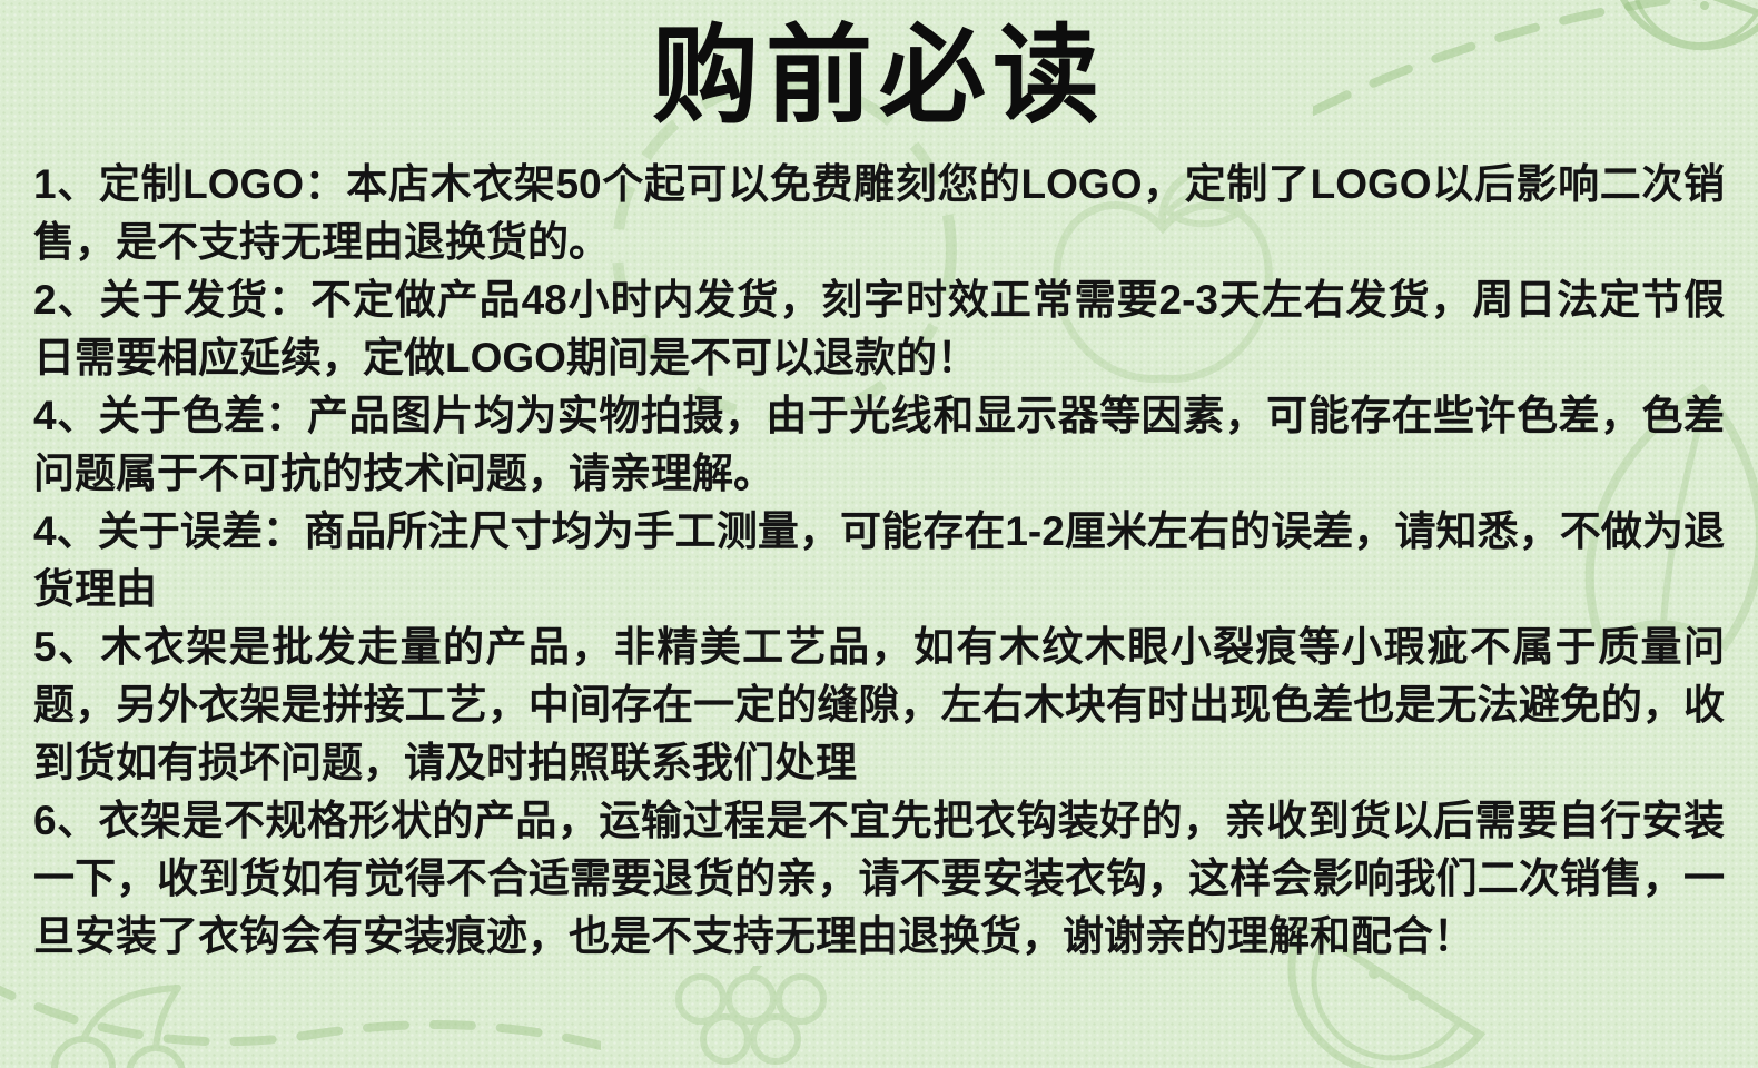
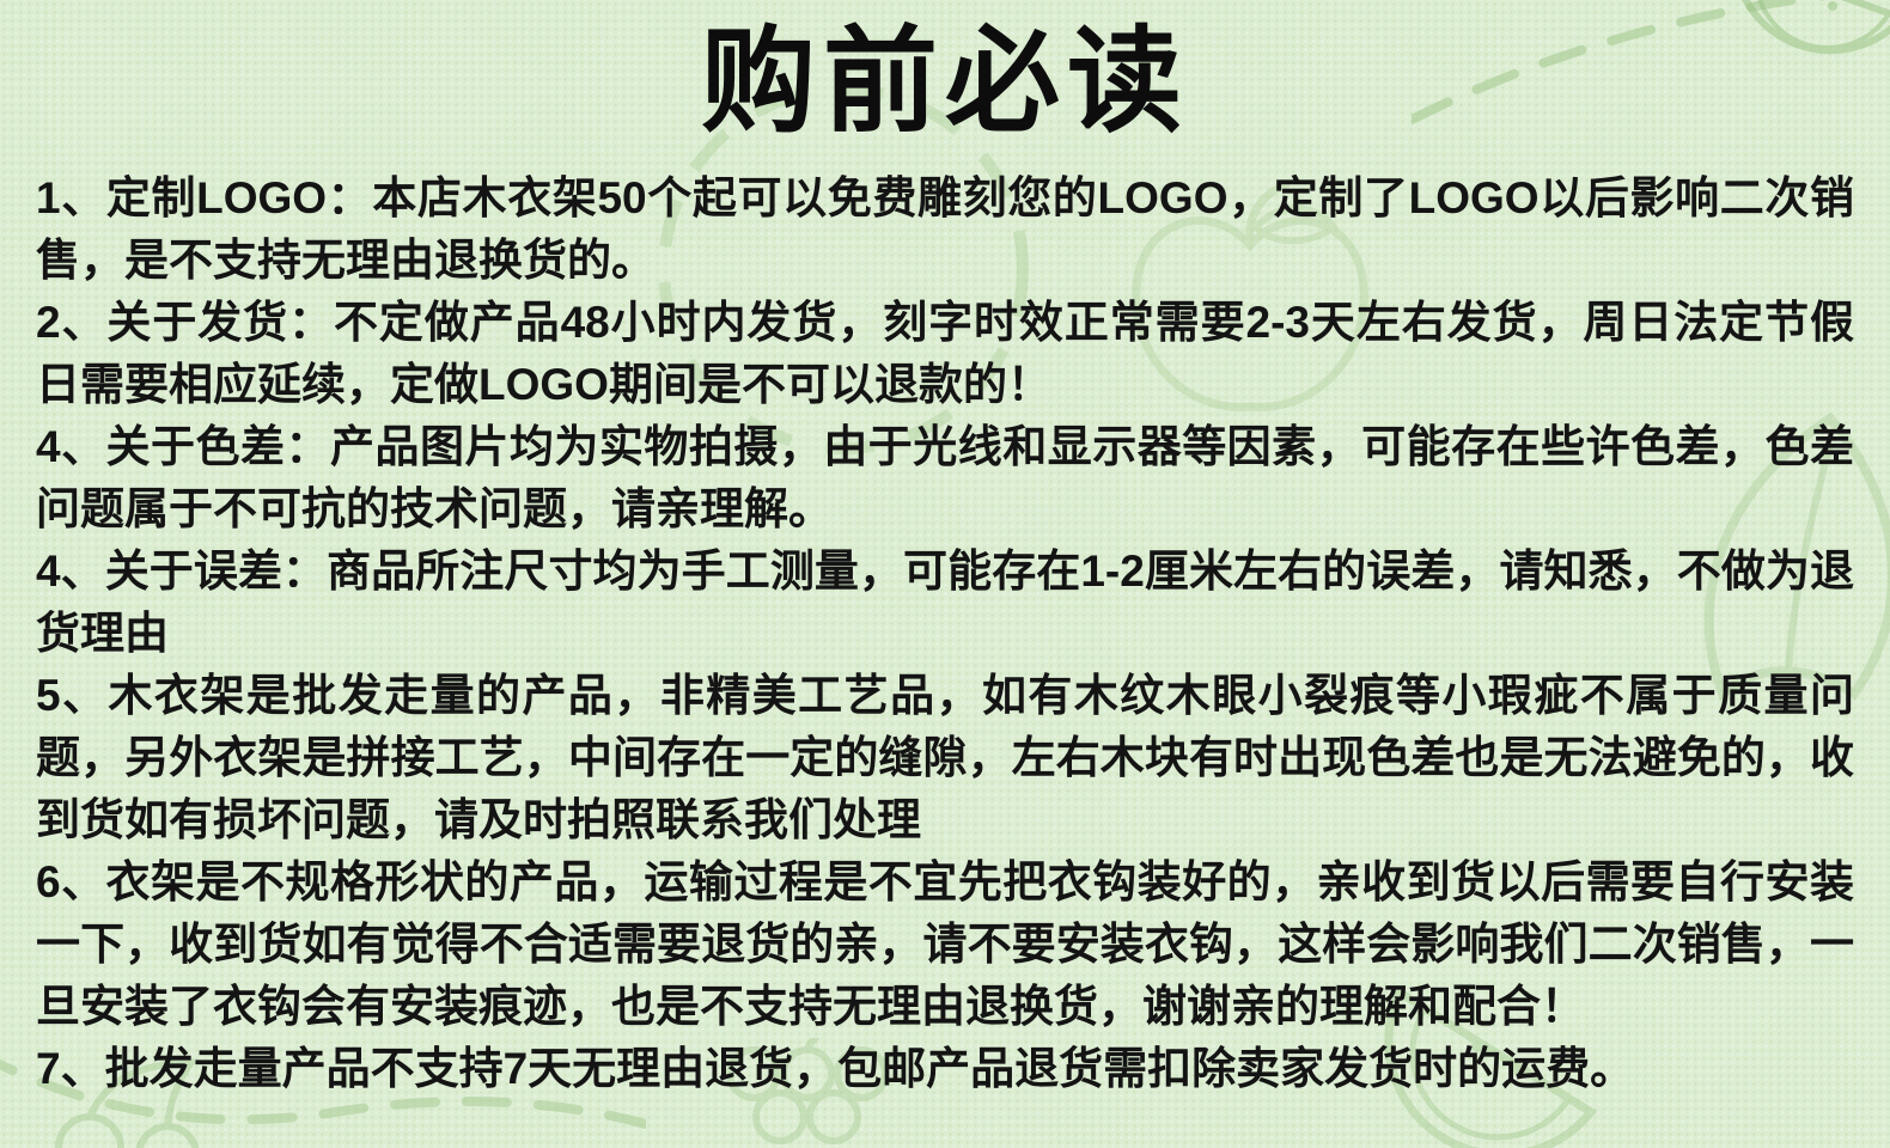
  购前必读
  1、定制LOGO：本店木衣架50个起可以免费雕刻您的LOGO，定制了LOGO以后影响二次销售，是不支持无理由退换货的。
  2、关于发货：不定做产品48小时内发货，刻字时效正常需要2-3天左右发货，周日法定节假日需要相应延续，定做LOGO期间是不可以退款的！
  4、关于色差：产品图片均为实物拍摄，由于光线和显示器等因素，可能存在些许色差，色差问题属于不可抗的技术问题，请亲理解。
  4、关于误差：商品所注尺寸均为手工测量，可能存在1-2厘米左右的误差，请知悉，不做为退货理由
  5、木衣架是批发走量的产品，非精美工艺品，如有木纹木眼小裂痕等小瑕疵不属于质量问题，另外衣架是拼接工艺，中间存在一定的缝隙，左右木块有时出现色差也是无法避免的，收到货如有损坏问题，请及时拍照联系我们处理
  6、衣架是不规格形状的产品，运输过程是不宜先把衣钩装好的，亲收到货以后需要自行安装一下，收到货如有觉得不合适需要退货的亲，请不要安装衣钩，这样会影响我们二次销售，一旦安装了衣钩会有安装痕迹，也是不支持无理由退换货，谢谢亲的理解和配合！
+ 7、批发走量产品不支持7天无理由退货，包邮产品退货需扣除卖家发货时的运费。
